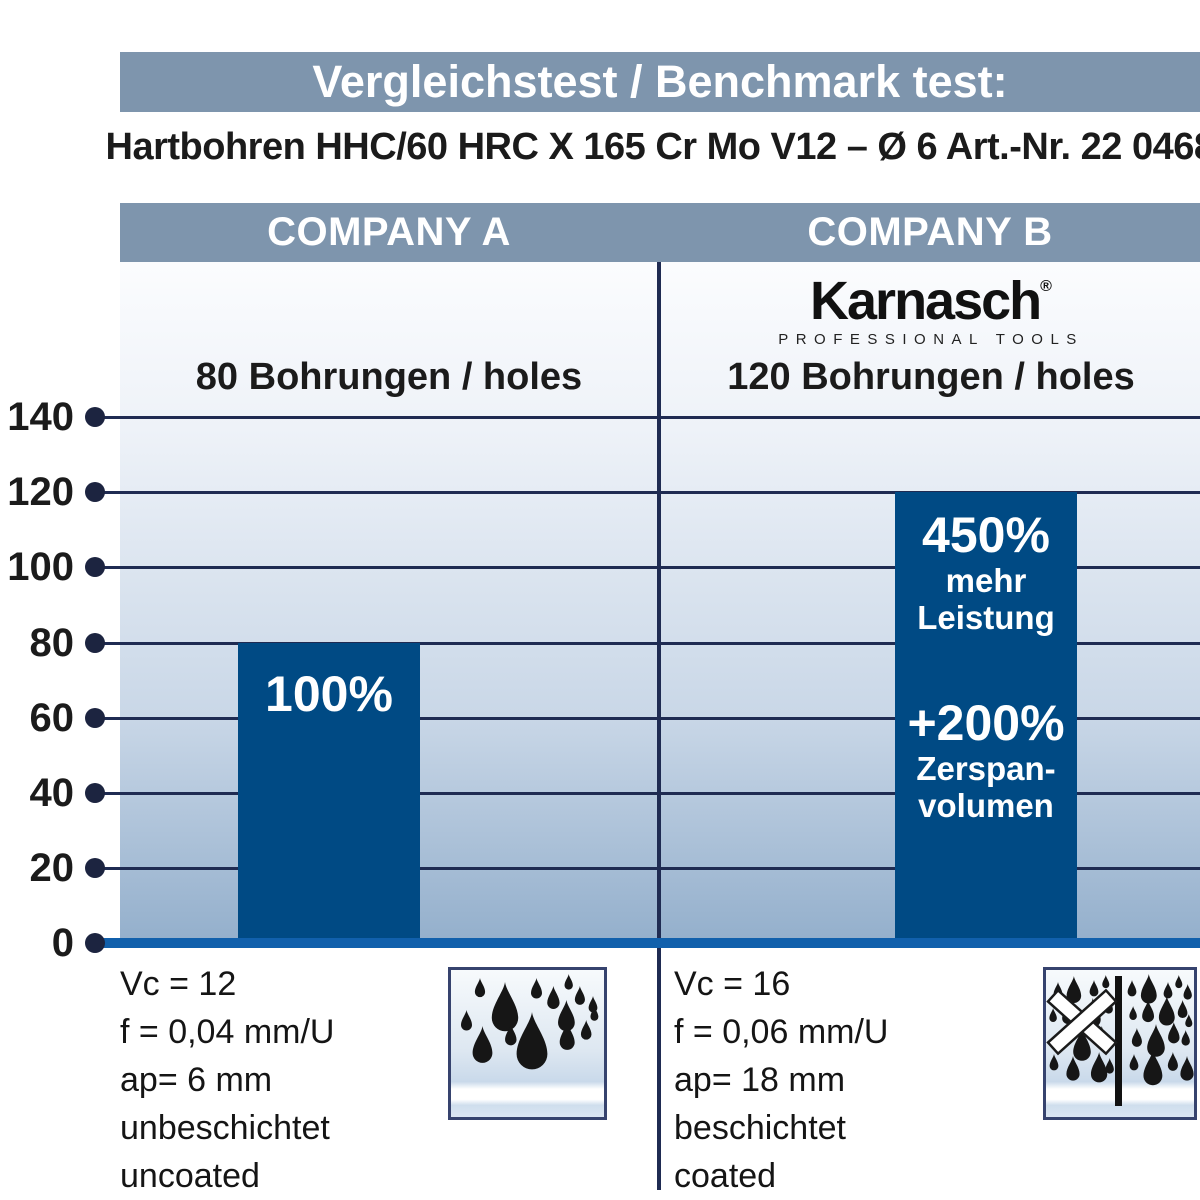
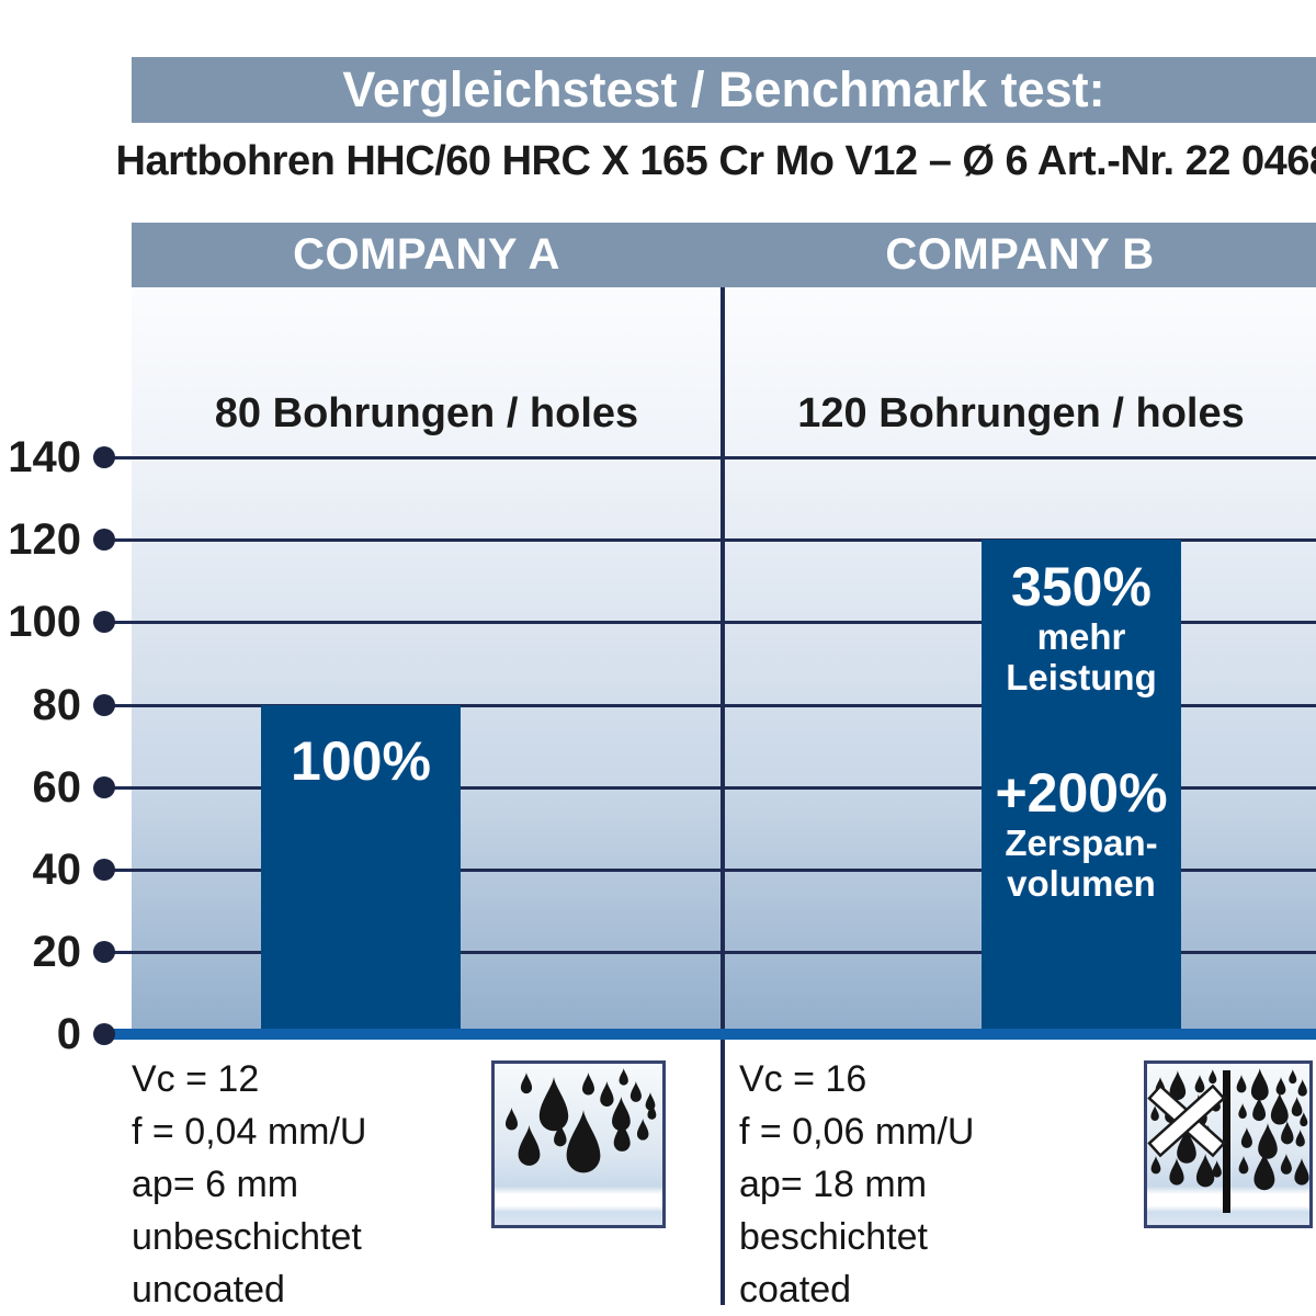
  Vergleichstest / Benchmark test:
  Hartbohren HHC/60 HRC X 165 Cr Mo V12 – Ø 6 Art.-Nr. 22 046
  COMPANY A
  COMPANY B
- Karnasch®
- PROFESSIONAL TOOLS
  80 Bohrungen / holes
  120 Bohrungen / holes
  100%
- 450%
+ 350%
  mehr
  Leistung
  +200%
  Zerspan-
  volumen
  140
  120
  100
  80
  60
  40
  20
  0
  Vc = 12
  f = 0,04 mm/U
  ap= 6 mm
  unbeschichtet
  uncoated
  Vc = 16
  f = 0,06 mm/U
  ap= 18 mm
  beschichtet
  coated
